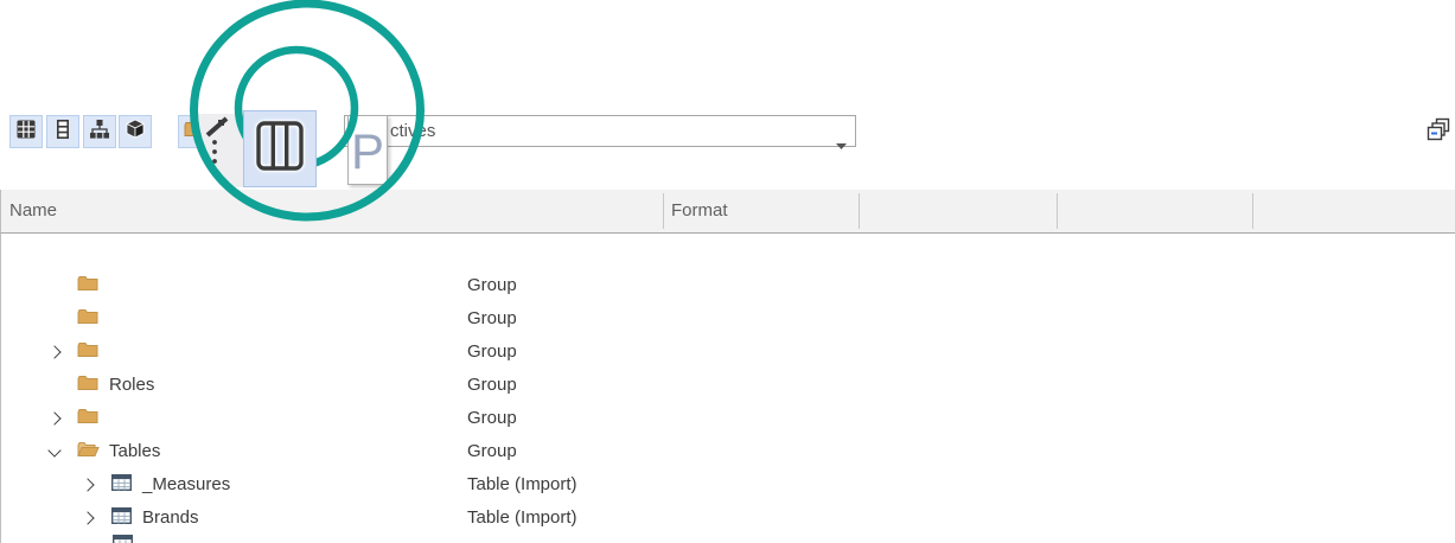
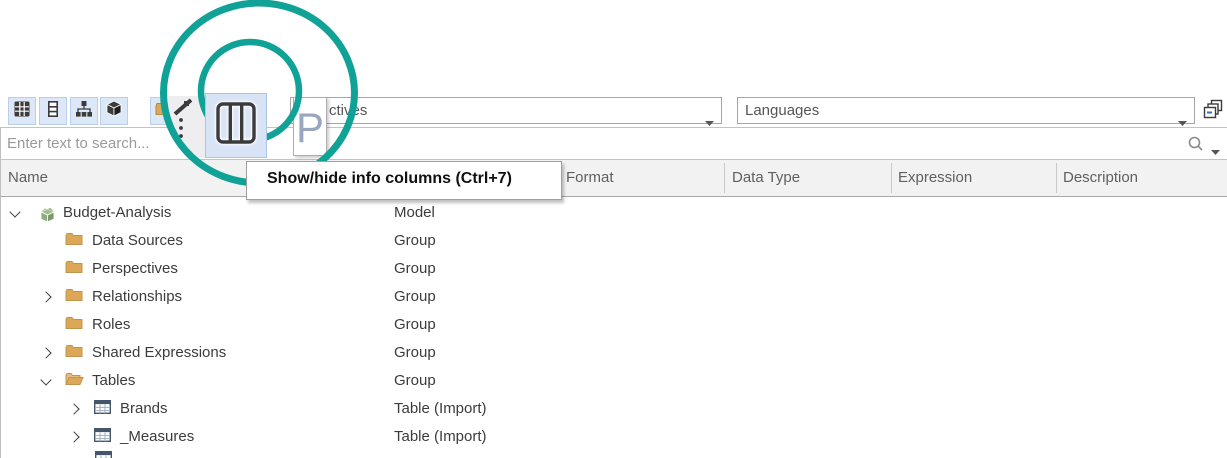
  ctivs
+ Languages
+ Enter text to search...
  Name
  Format
+ Data Type
+ Expression
+ Description
+ Budget-Analysis
+ Model
+ Data Sources
  Group
+ Perspectives
  Group
+ Relationships
  Group
  Roles
  Group
+ Shared Expressions
  Group
  Tables
  Group
- _Measures
+ Brands
  Table (Import)
- Brands
+ _Measures
  Table (Import)
  P
+ Show/hide info columns (Ctrl+7)
